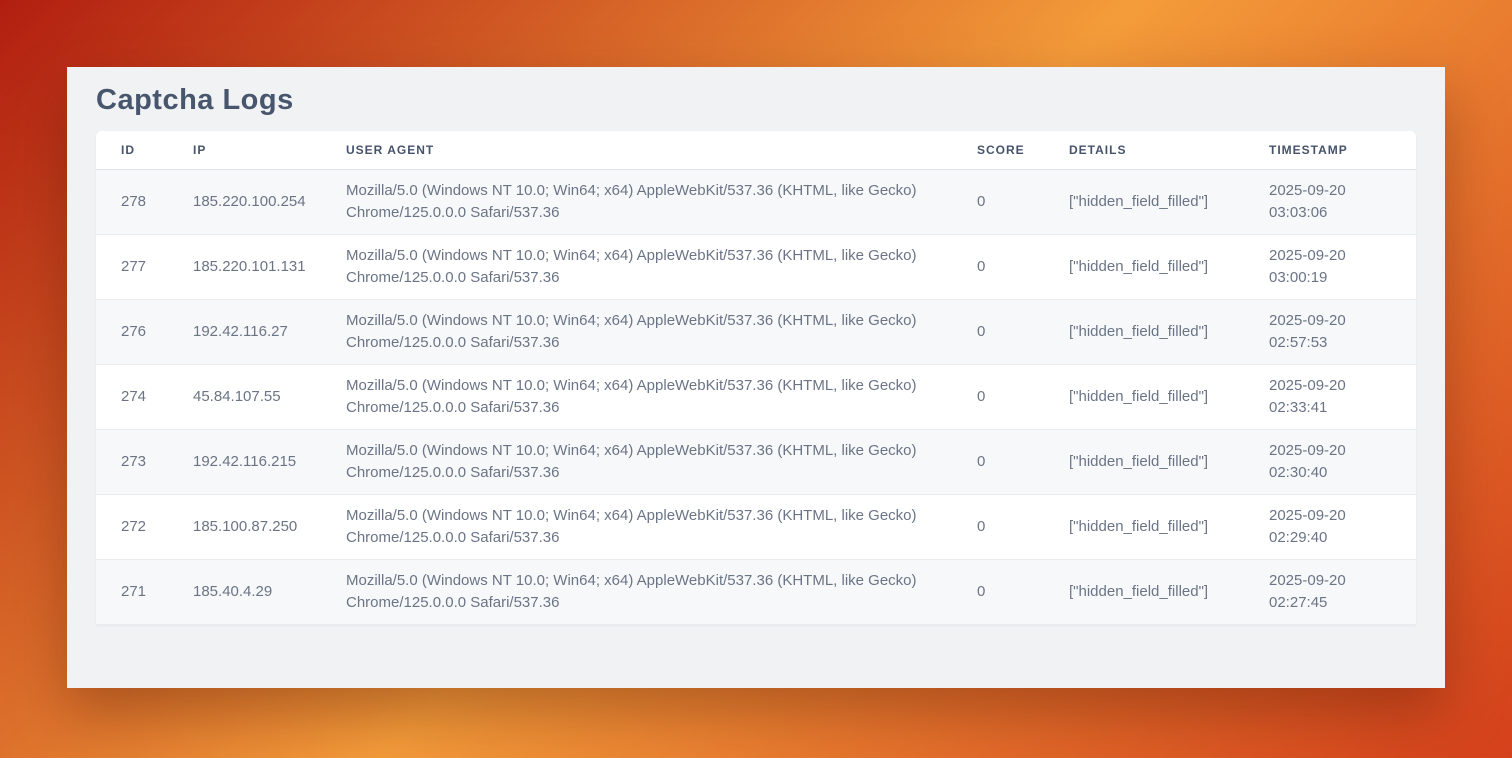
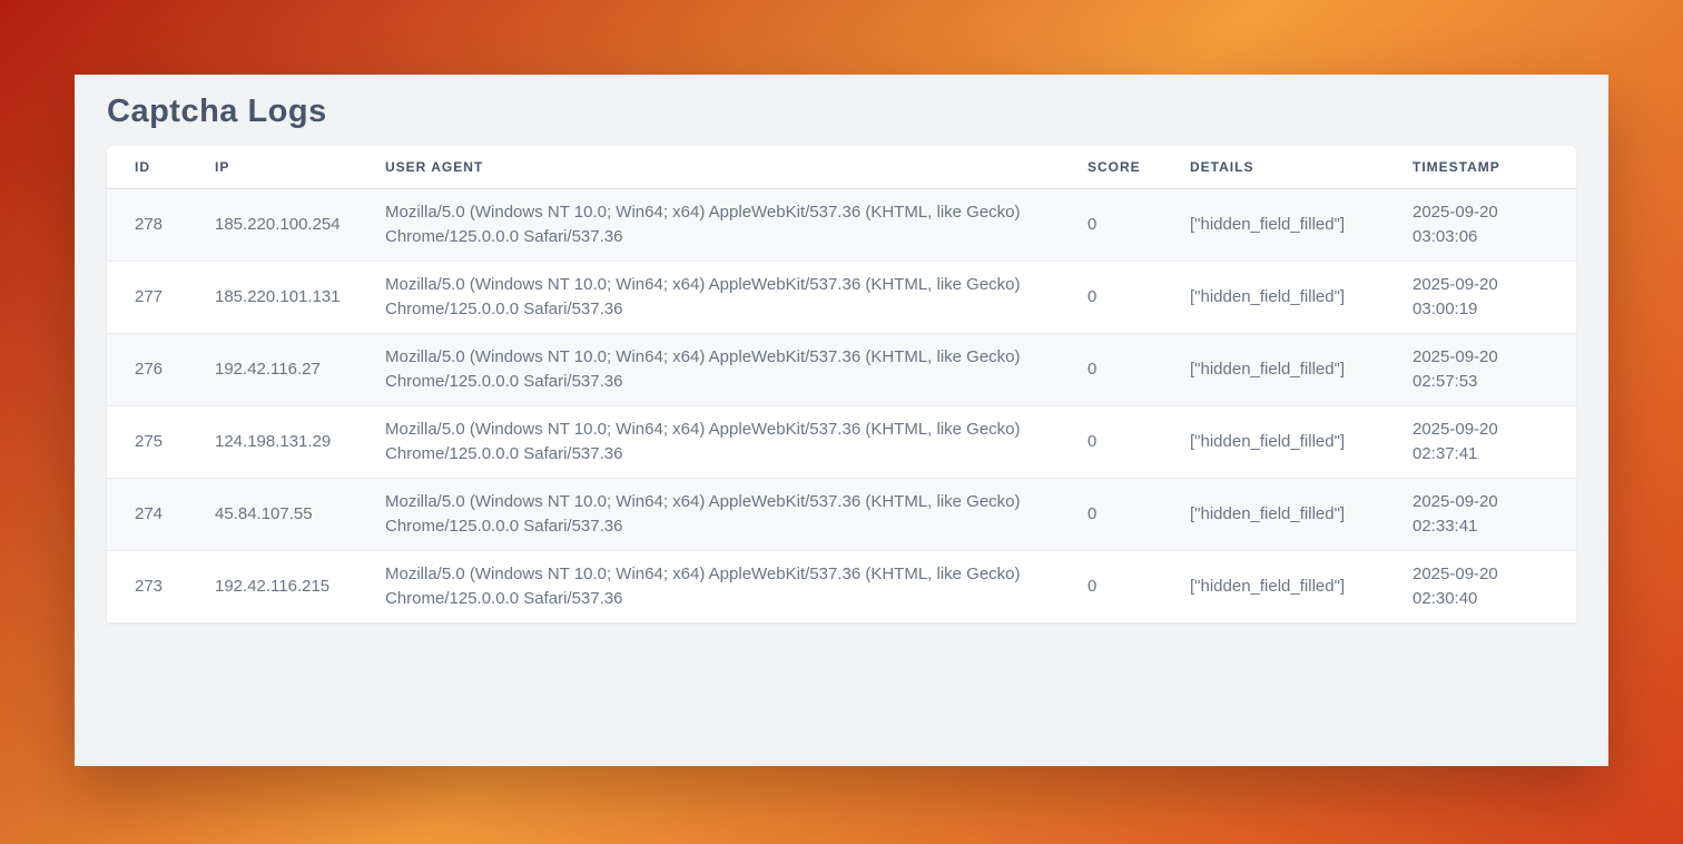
  Captcha Logs
  ID	IP	USER AGENT	SCORE	DETAILS	TIMESTAMP
  278	185.220.100.254	Mozilla/5.0 (Windows NT 10.0; Win64; x64) AppleWebKit/537.36 (KHTML, like Gecko) Chrome/125.0.0.0 Safari/537.36	0	["hidden_field_filled"]	2025-09-20 03:03:06
  277	185.220.101.131	Mozilla/5.0 (Windows NT 10.0; Win64; x64) AppleWebKit/537.36 (KHTML, like Gecko) Chrome/125.0.0.0 Safari/537.36	0	["hidden_field_filled"]	2025-09-20 03:00:19
  276	192.42.116.27	Mozilla/5.0 (Windows NT 10.0; Win64; x64) AppleWebKit/537.36 (KHTML, like Gecko) Chrome/125.0.0.0 Safari/537.36	0	["hidden_field_filled"]	2025-09-20 02:57:53
+ 275	124.198.131.29	Mozilla/5.0 (Windows NT 10.0; Win64; x64) AppleWebKit/537.36 (KHTML, like Gecko) Chrome/125.0.0.0 Safari/537.36	0	["hidden_field_filled"]	2025-09-20 02:37:41
  274	45.84.107.55	Mozilla/5.0 (Windows NT 10.0; Win64; x64) AppleWebKit/537.36 (KHTML, like Gecko) Chrome/125.0.0.0 Safari/537.36	0	["hidden_field_filled"]	2025-09-20 02:33:41
  273	192.42.116.215	Mozilla/5.0 (Windows NT 10.0; Win64; x64) AppleWebKit/537.36 (KHTML, like Gecko) Chrome/125.0.0.0 Safari/537.36	0	["hidden_field_filled"]	2025-09-20 02:30:40
- 272	185.100.87.250	Mozilla/5.0 (Windows NT 10.0; Win64; x64) AppleWebKit/537.36 (KHTML, like Gecko) Chrome/125.0.0.0 Safari/537.36	0	["hidden_field_filled"]	2025-09-20 02:29:40
- 271	185.40.4.29	Mozilla/5.0 (Windows NT 10.0; Win64; x64) AppleWebKit/537.36 (KHTML, like Gecko) Chrome/125.0.0.0 Safari/537.36	0	["hidden_field_filled"]	2025-09-20 02:27:45
